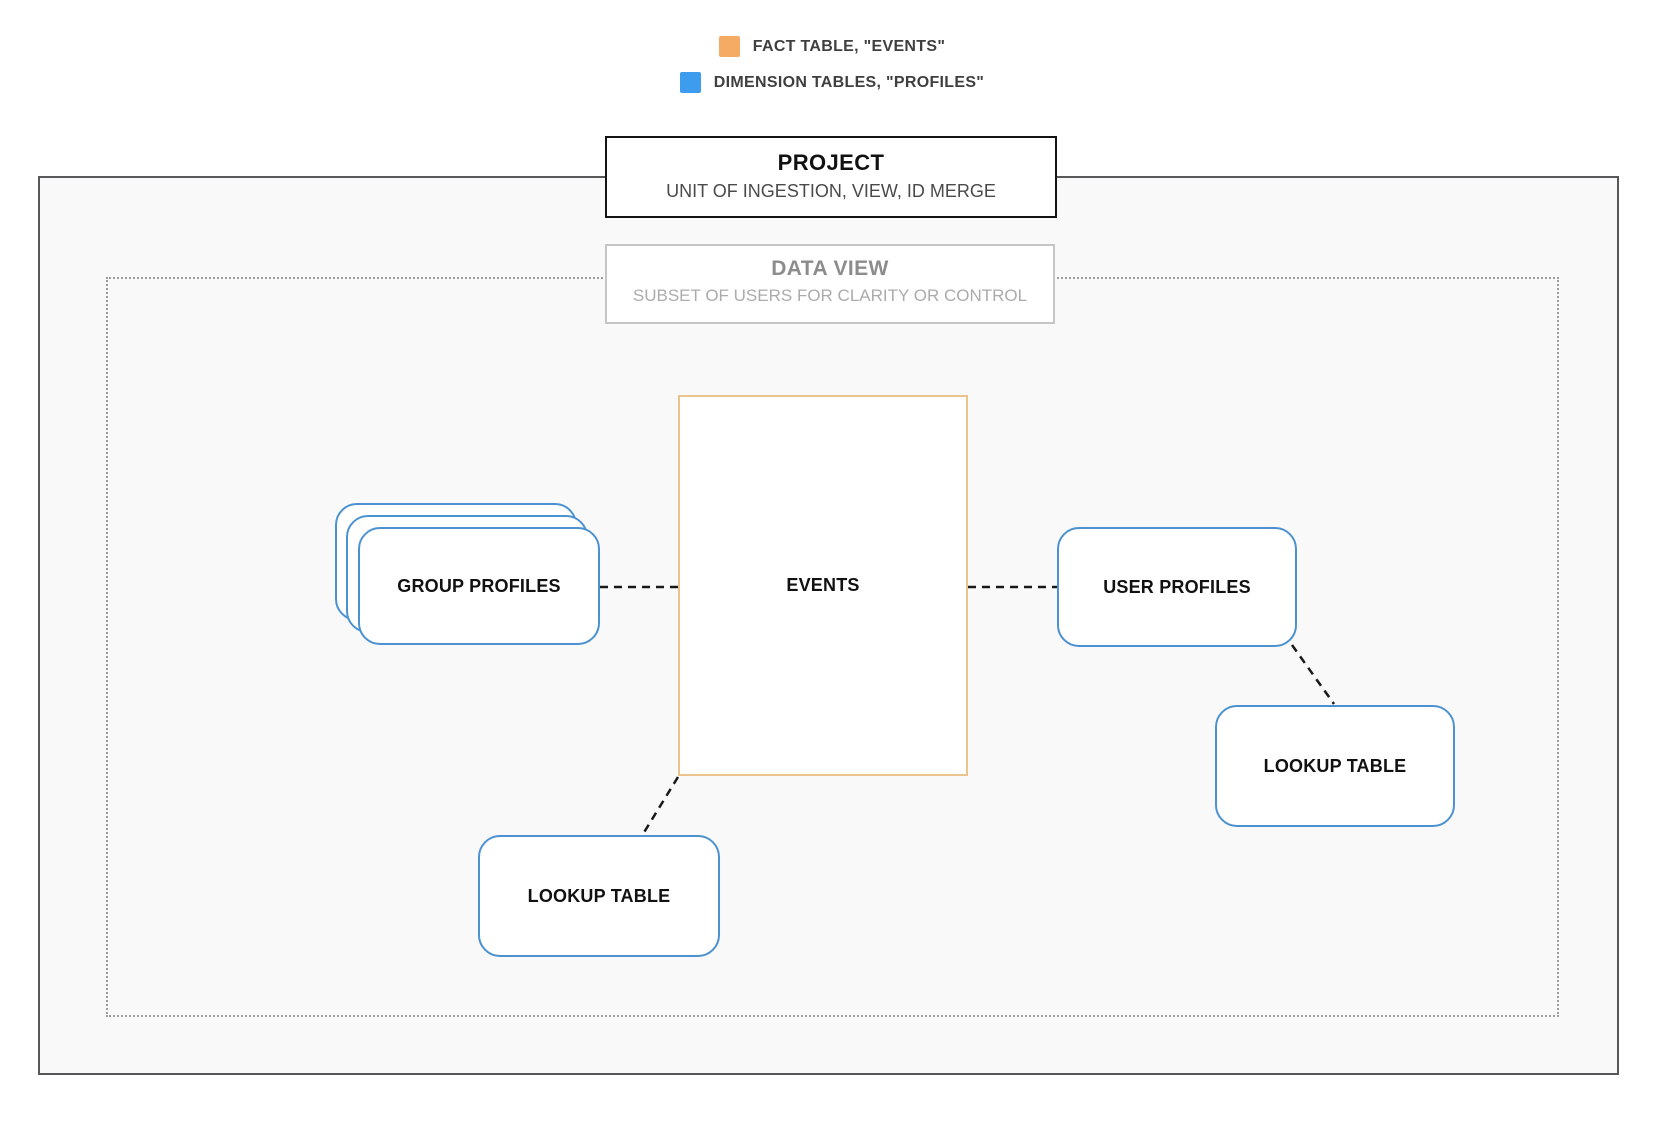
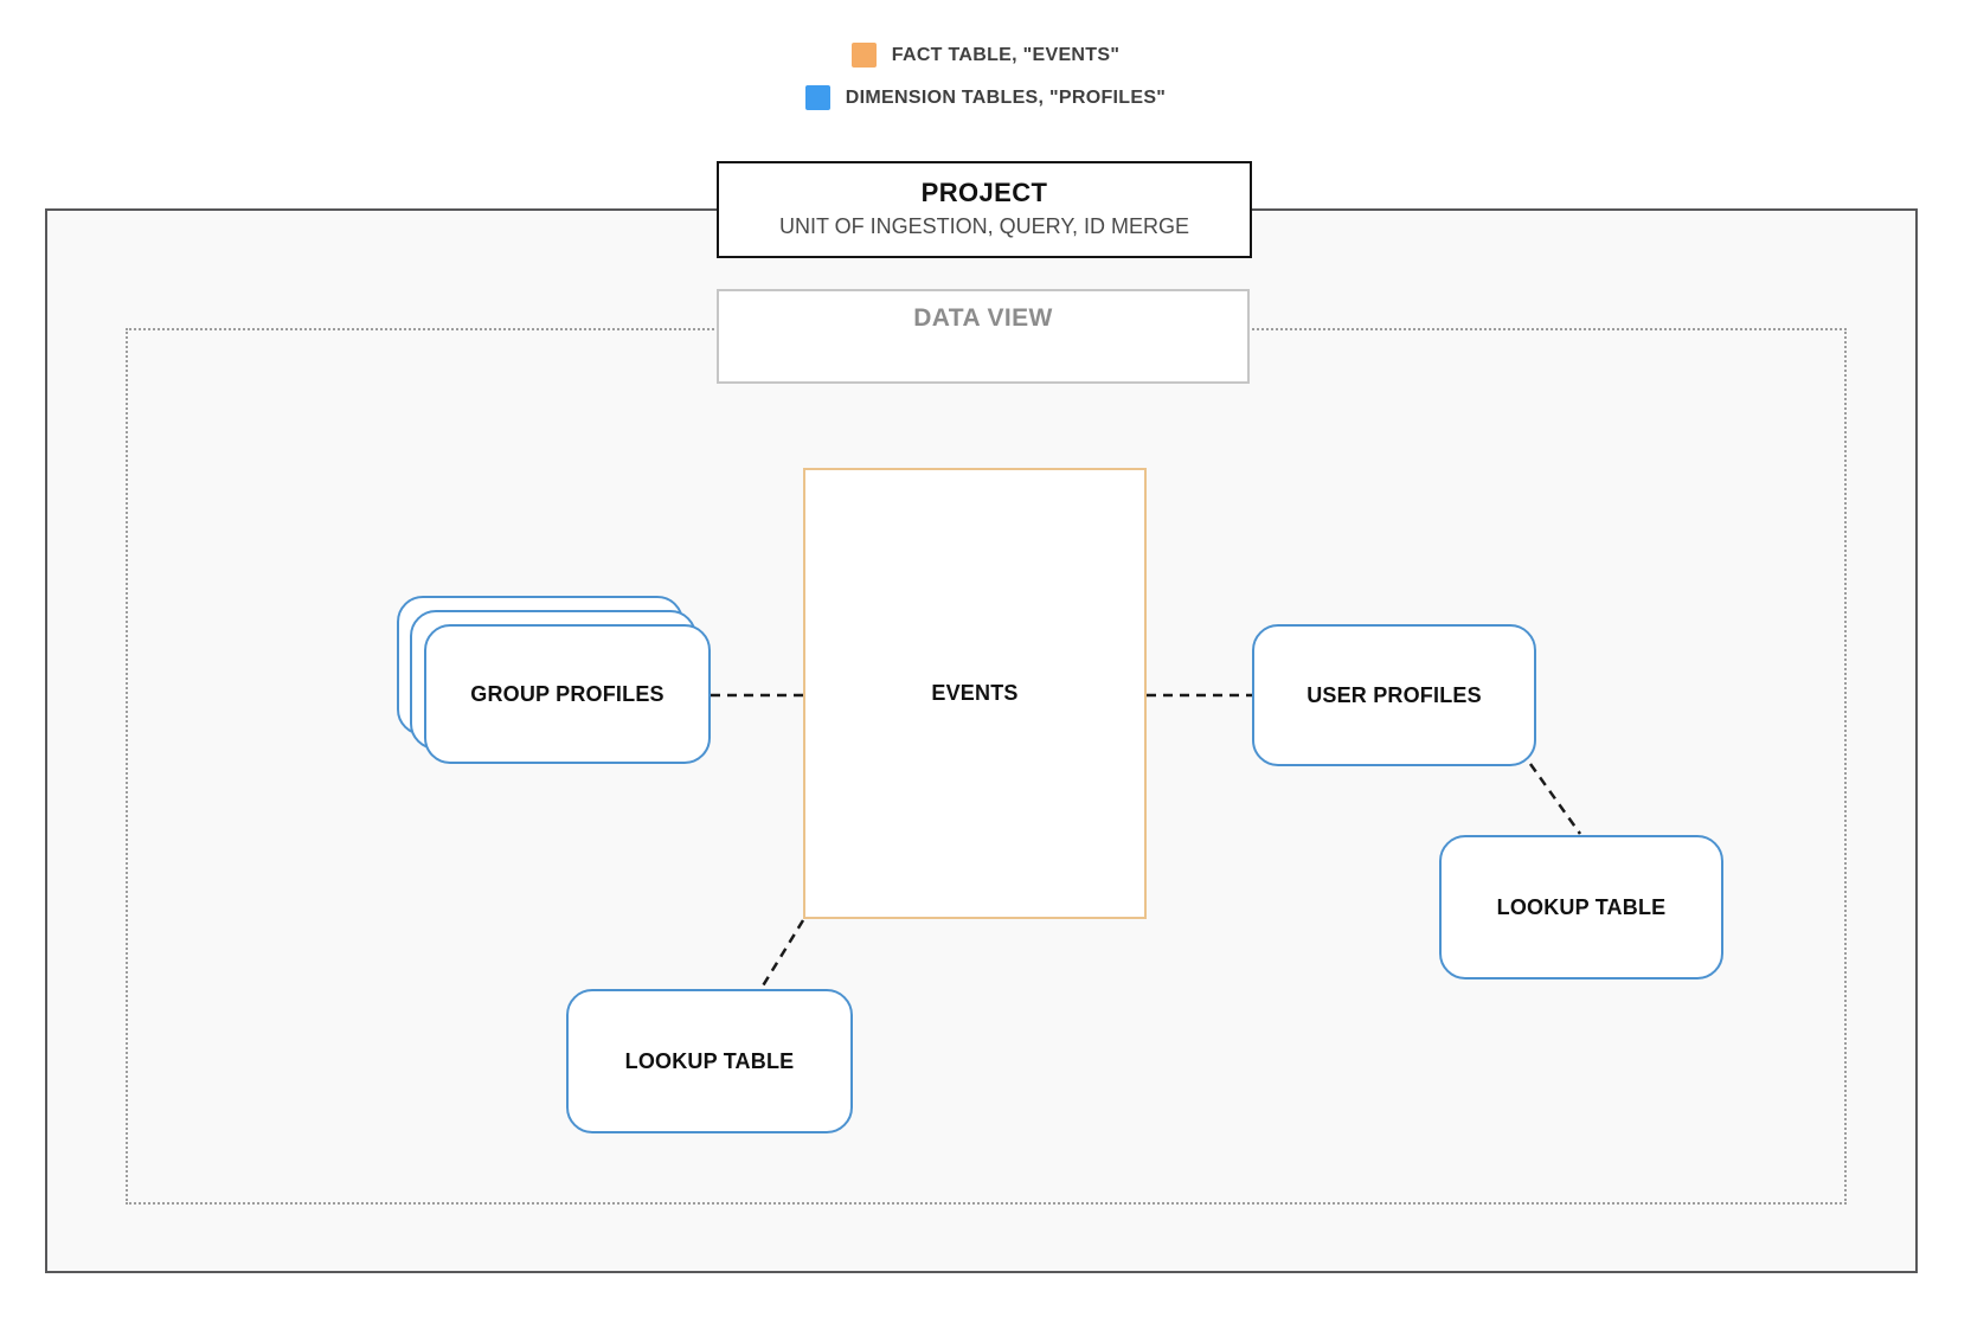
  FACT TABLE, "EVENTS"
  DIMENSION TABLES, "PROFILES"
  PROJECT
- UNIT OF INGESTION, VIEW, ID MERGE
+ UNIT OF INGESTION, QUERY, ID MERGE
  DATA VIEW
- SUBSET OF USERS FOR CLARITY OR CONTROL
  EVENTS
  GROUP PROFILES
  USER PROFILES
  LOOKUP TABLE
  LOOKUP TABLE
